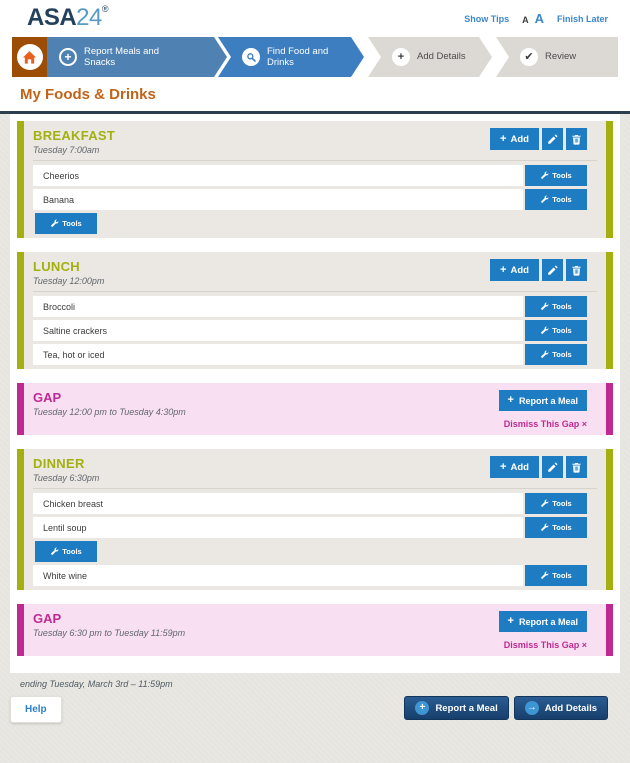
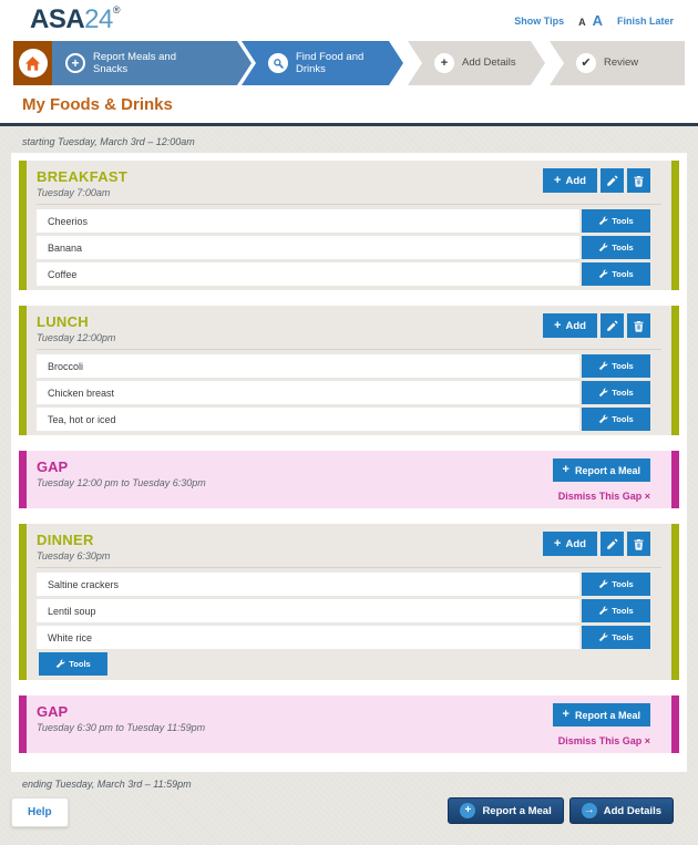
  ASA24®
  Show Tips
  A
  A
  Finish Later
  +
  Report Meals and Snacks
  Find Food and Drinks
  +
  Add Details
  ✔
  Review
  My Foods & Drinks
+ starting Tuesday, March 3rd – 12:00am
  BREAKFAST
  Tuesday 7:00am
  +
  Add
  Cheerios
  Tools
  Banana
  Tools
+ Coffee
  Tools
  LUNCH
  Tuesday 12:00pm
  +
  Add
  Broccoli
  Tools
- Saltine crackers
+ Chicken breast
  Tools
  Tea, hot or iced
  Tools
  GAP
- Tuesday 12:00 pm to Tuesday 4:30pm
+ Tuesday 12:00 pm to Tuesday 6:30pm
  +
  Report a Meal
  Dismiss This Gap ×
  DINNER
  Tuesday 6:30pm
  +
  Add
- Chicken breast
+ Saltine crackers
  Tools
  Lentil soup
  Tools
+ White rice
  Tools
- White wine
  Tools
  GAP
  Tuesday 6:30 pm to Tuesday 11:59pm
  +
  Report a Meal
  Dismiss This Gap ×
  ending Tuesday, March 3rd – 11:59pm
  Help
  +
  Report a Meal
  →
  Add Details
